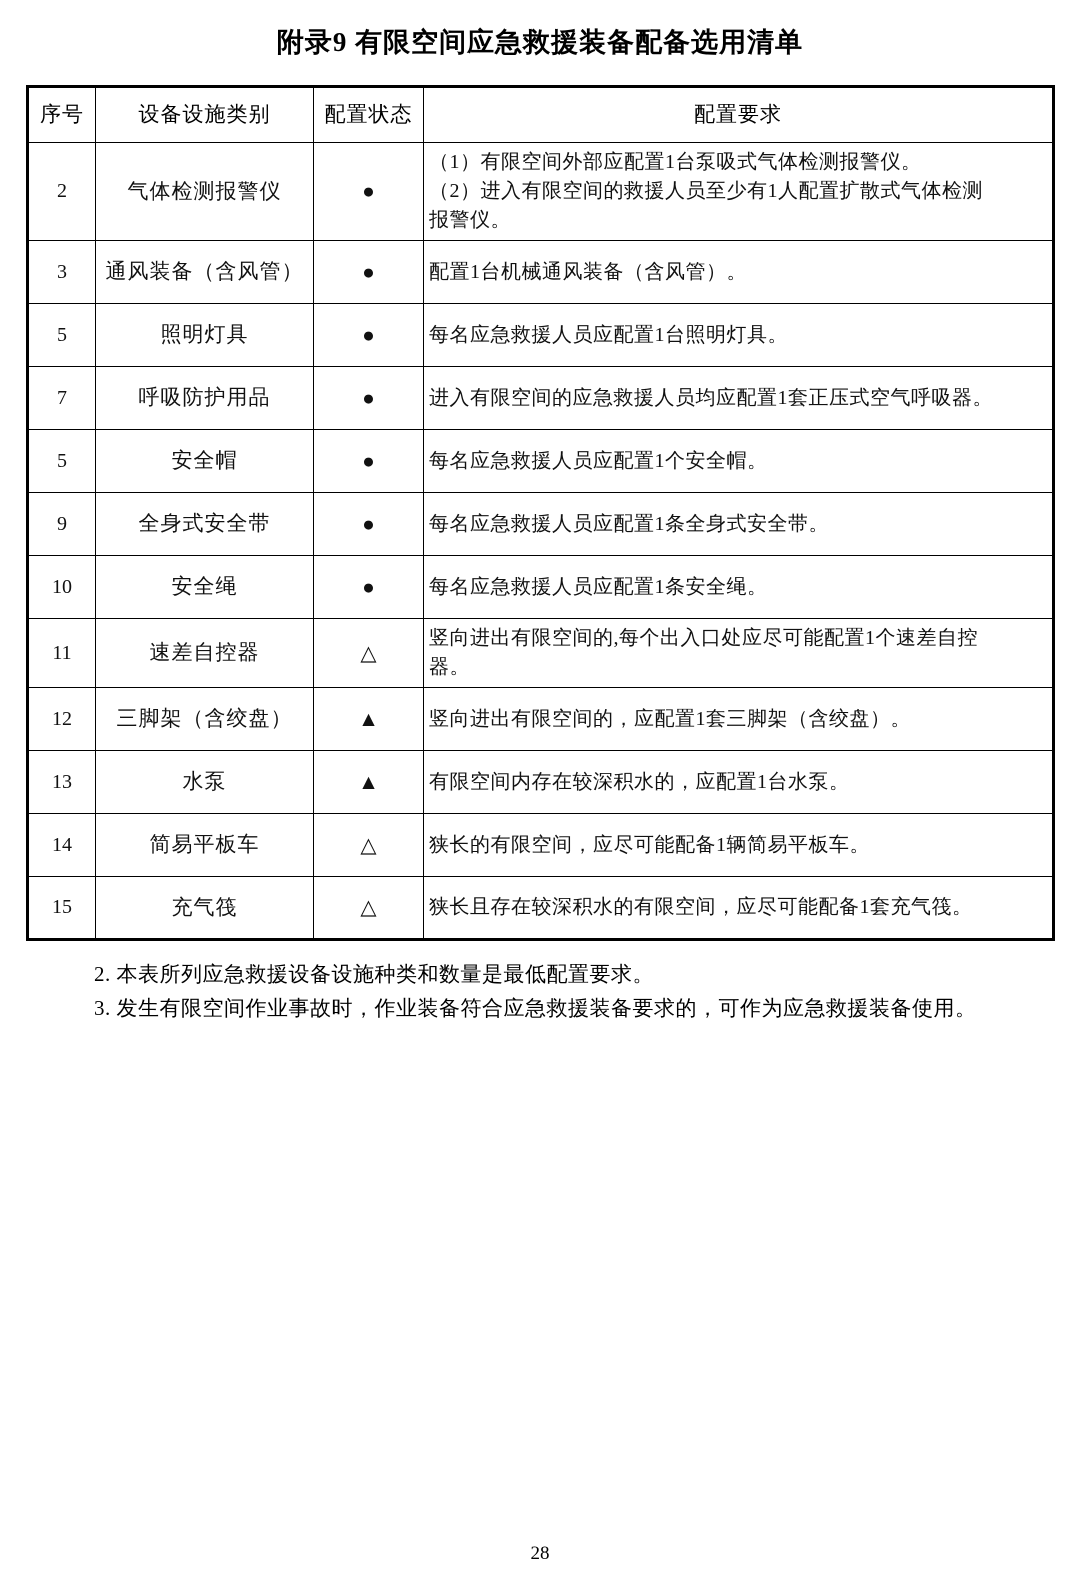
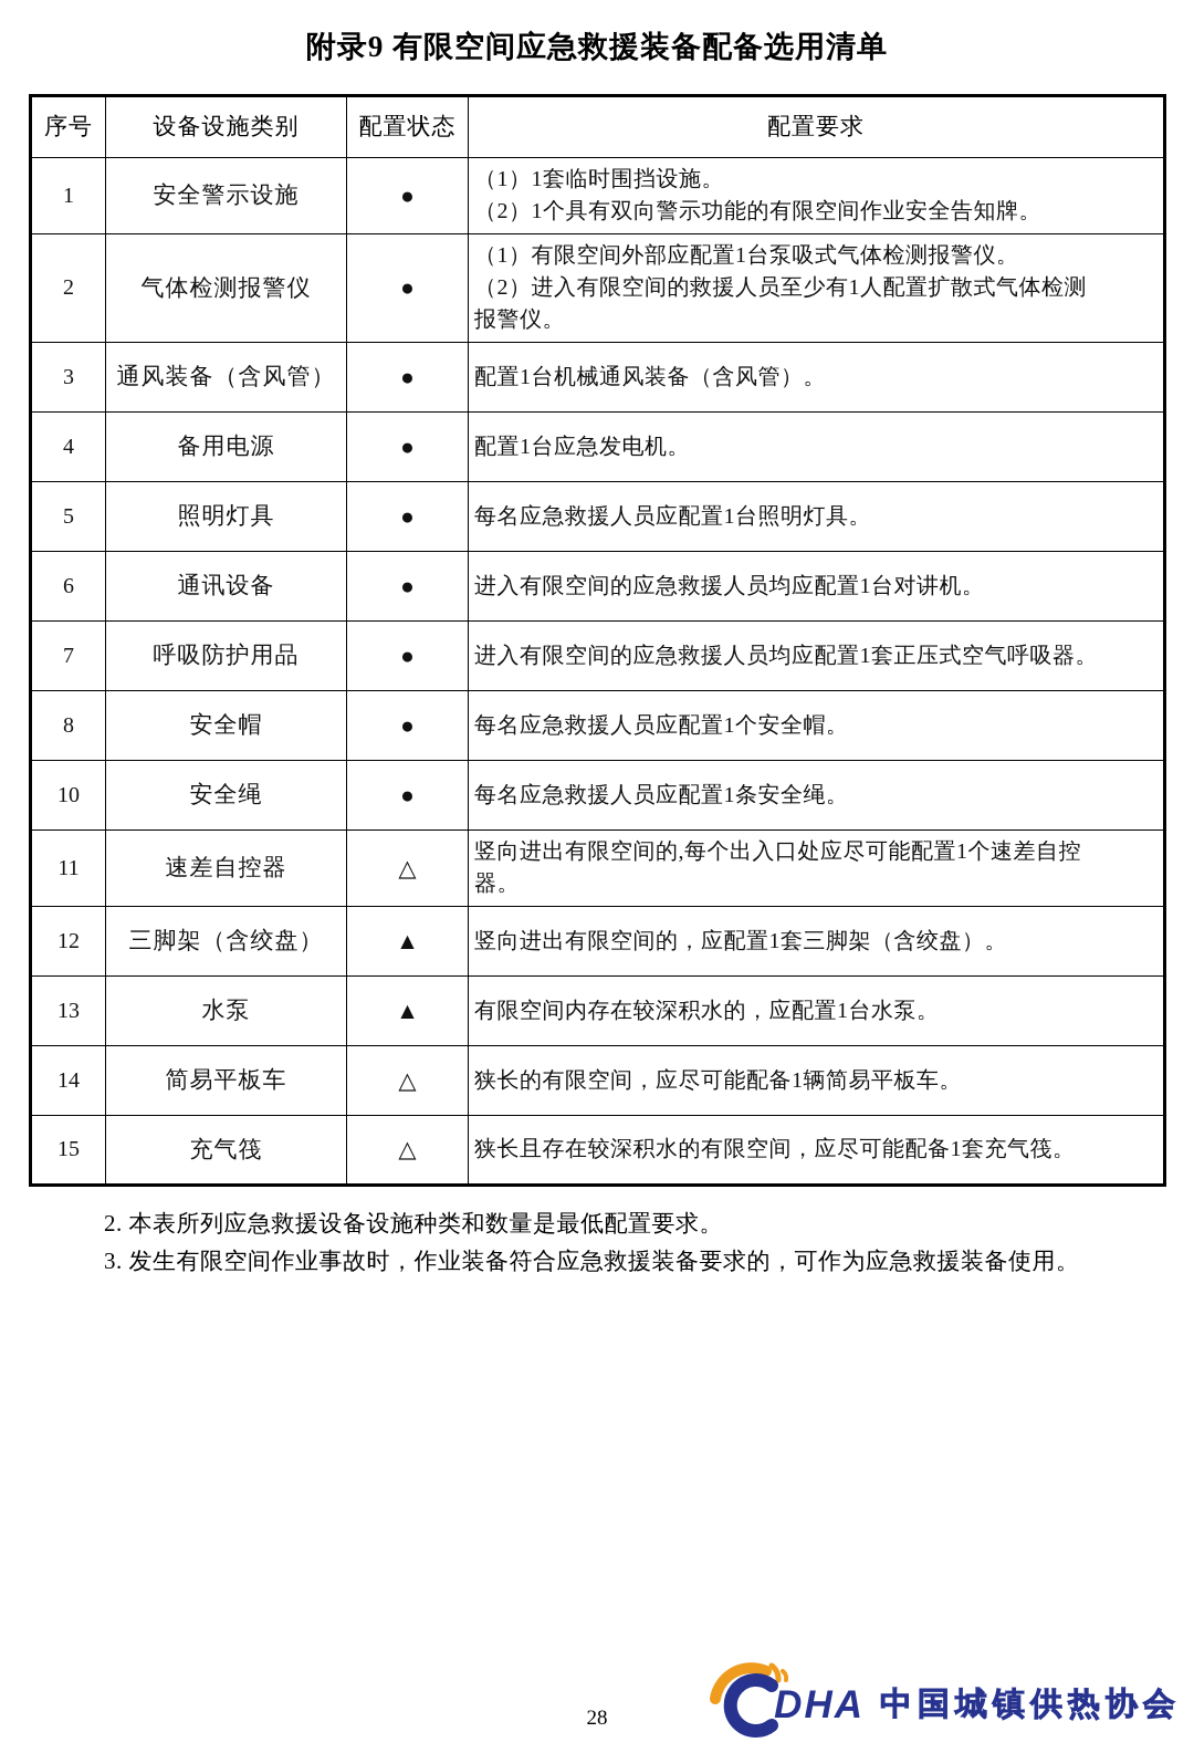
  附录9 有限空间应急救援装备配备选用清单
  序号	设备设施类别	配置状态	配置要求
+ 1	安全警示设施	●	（1）1套临时围挡设施。 （2）1个具有双向警示功能的有限空间作业安全告知牌。
  2	气体检测报警仪	●	（1）有限空间外部应配置1台泵吸式气体检测报警仪。 （2）进入有限空间的救援人员至少有1人配置扩散式气体检测 报警仪。
  3	通风装备（含风管）	●	配置1台机械通风装备（含风管）。
+ 4	备用电源	●	配置1台应急发电机。
  5	照明灯具	●	每名应急救援人员应配置1台照明灯具。
+ 6	通讯设备	●	进入有限空间的应急救援人员均应配置1台对讲机。
  7	呼吸防护用品	●	进入有限空间的应急救援人员均应配置1套正压式空气呼吸器。
- 5	安全帽	●	每名应急救援人员应配置1个安全帽。
+ 8	安全帽	●	每名应急救援人员应配置1个安全帽。
- 9	全身式安全带	●	每名应急救援人员应配置1条全身式安全带。
  10	安全绳	●	每名应急救援人员应配置1条安全绳。
  11	速差自控器	△	竖向进出有限空间的,每个出入口处应尽可能配置1个速差自控 器。
  12	三脚架（含绞盘）	▲	竖向进出有限空间的，应配置1套三脚架（含绞盘）。
  13	水泵	▲	有限空间内存在较深积水的，应配置1台水泵。
  14	简易平板车	△	狭长的有限空间，应尽可能配备1辆简易平板车。
  15	充气筏	△	狭长且存在较深积水的有限空间，应尽可能配备1套充气筏。
  2. 本表所列应急救援设备设施种类和数量是最低配置要求。
  3. 发生有限空间作业事故时，作业装备符合应急救援装备要求的，可作为应急救援装备使用。
  28
+ DHA
+ 中国城镇供热协会
